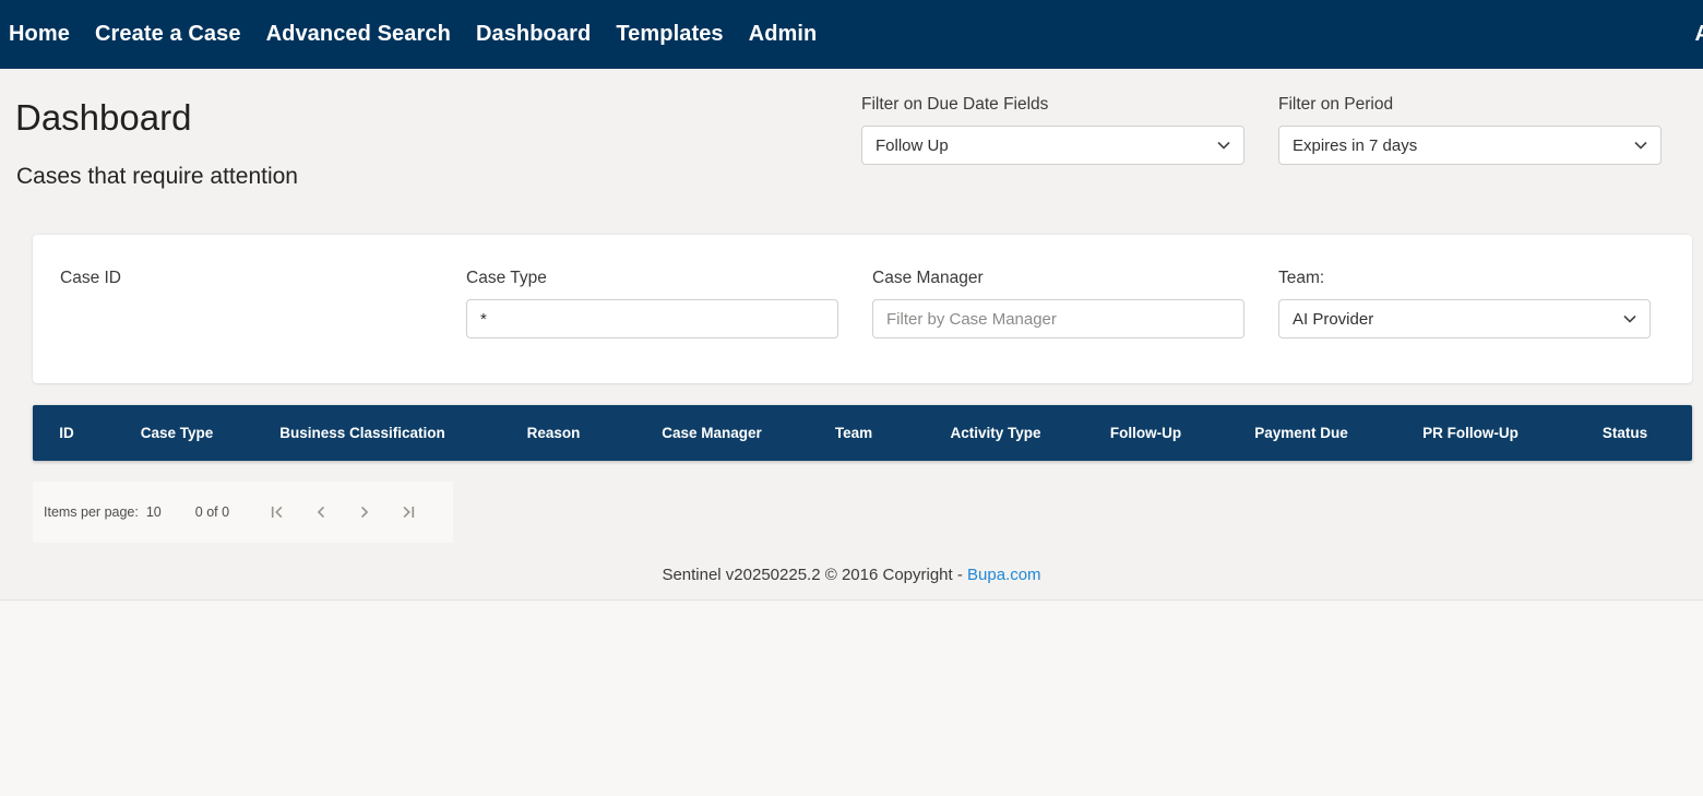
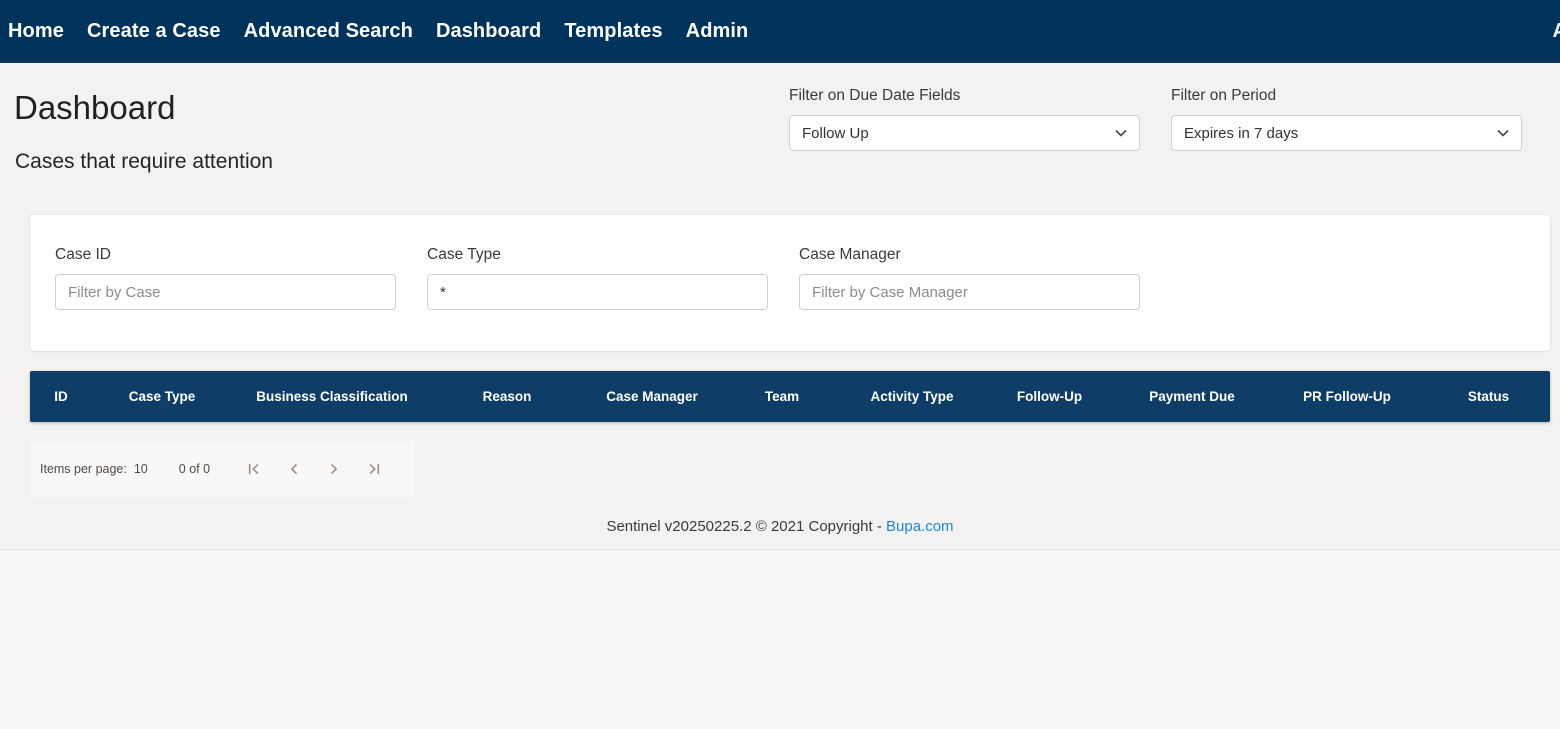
  Home
  Create a Case
  Advanced Search
  Dashboard
  Templates
  Admin
  Dashboard
  Cases that require attention
  Filter on Due Date Fields
  Follow Up
  Filter on Period
  Expires in 7 days
  Case ID
+ Filter by Case
  Case Type
  *
  Case Manager
  Filter by Case Manager
- Team:
- AI Provider
  ID
  Case Type
  Business Classification
  Reason
  Case Manager
  Team
  Activity Type
  Follow-Up
  Payment Due
  PR Follow-Up
  Status
  Items per page:
  10
  0 of 0
- Sentinel v20250225.2 © 2016 Copyright - Bupa.com
+ Sentinel v20250225.2 © 2021 Copyright - Bupa.com
